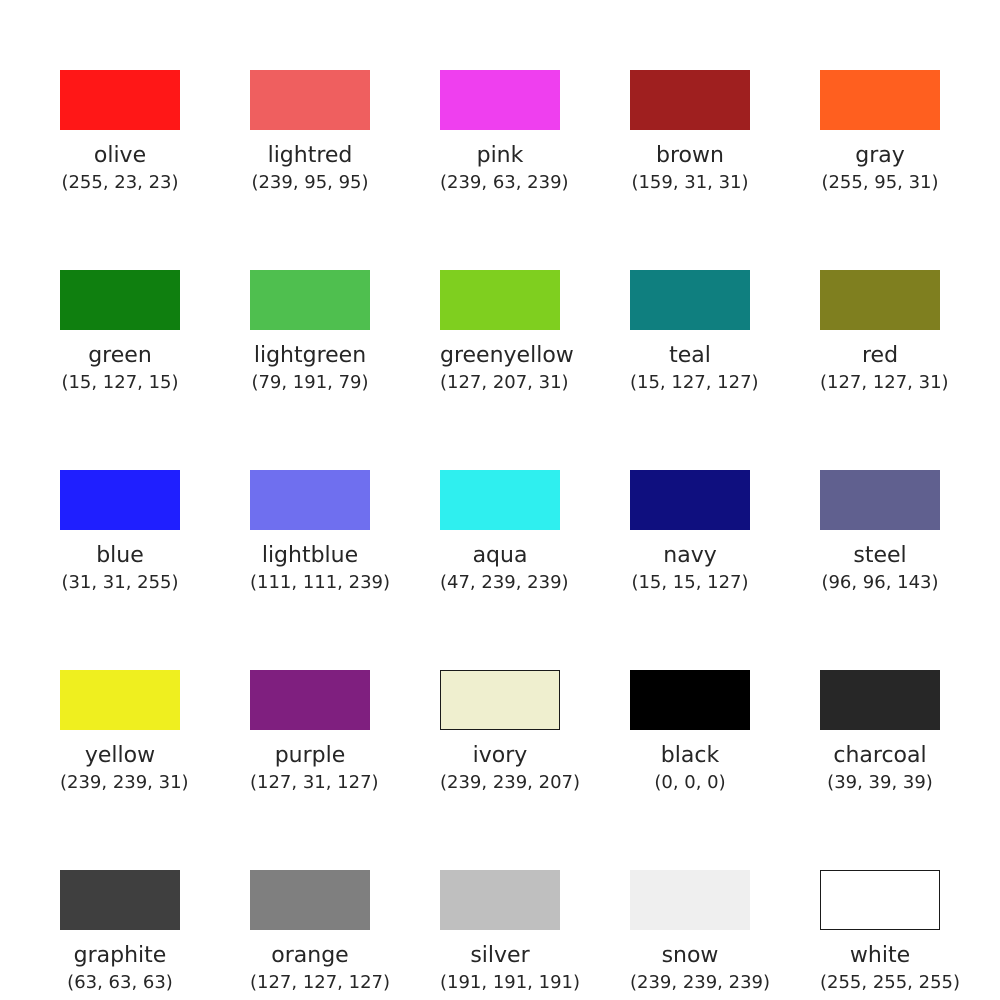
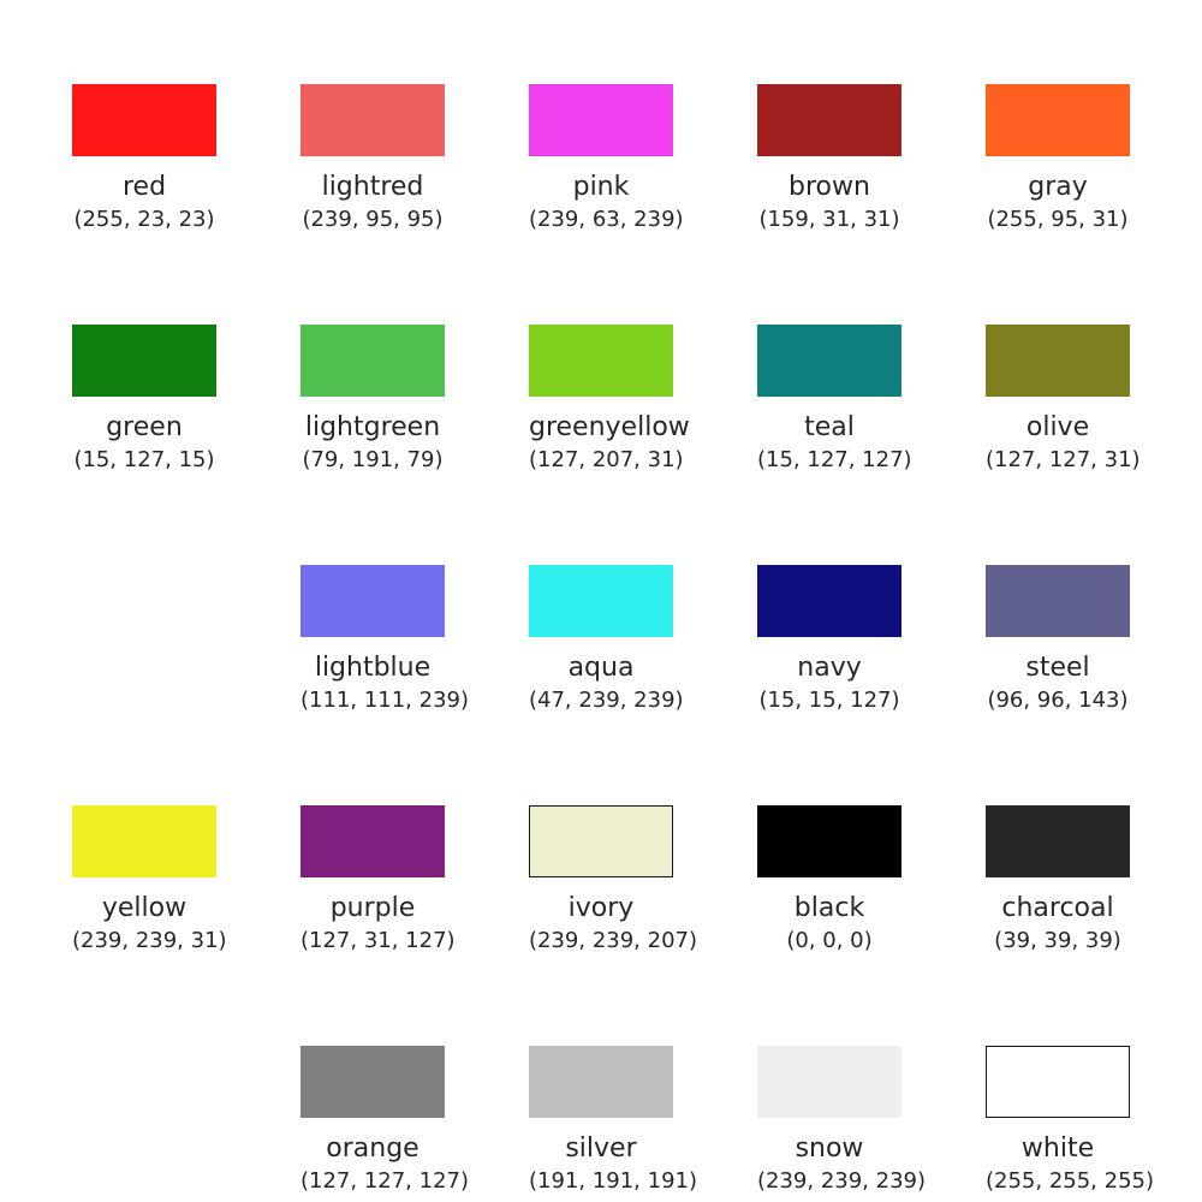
- olive
+ red
  (255, 23, 23)
  lightred
  (239, 95, 95)
  pink
  (239, 63, 239)
  brown
  (159, 31, 31)
  gray
  (255, 95, 31)
  green
  (15, 127, 15)
  lightgreen
  (79, 191, 79)
  greenyellow
  (127, 207, 31)
  teal
  (15, 127, 127)
- red
+ olive
  (127, 127, 31)
- blue
- (31, 31, 255)
  lightblue
  (111, 111, 239)
  aqua
  (47, 239, 239)
  navy
  (15, 15, 127)
  steel
  (96, 96, 143)
  yellow
  (239, 239, 31)
  purple
  (127, 31, 127)
  ivory
  (239, 239, 207)
  black
  (0, 0, 0)
  charcoal
  (39, 39, 39)
- graphite
- (63, 63, 63)
  orange
  (127, 127, 127)
  silver
  (191, 191, 191)
  snow
  (239, 239, 239)
  white
  (255, 255, 255)
